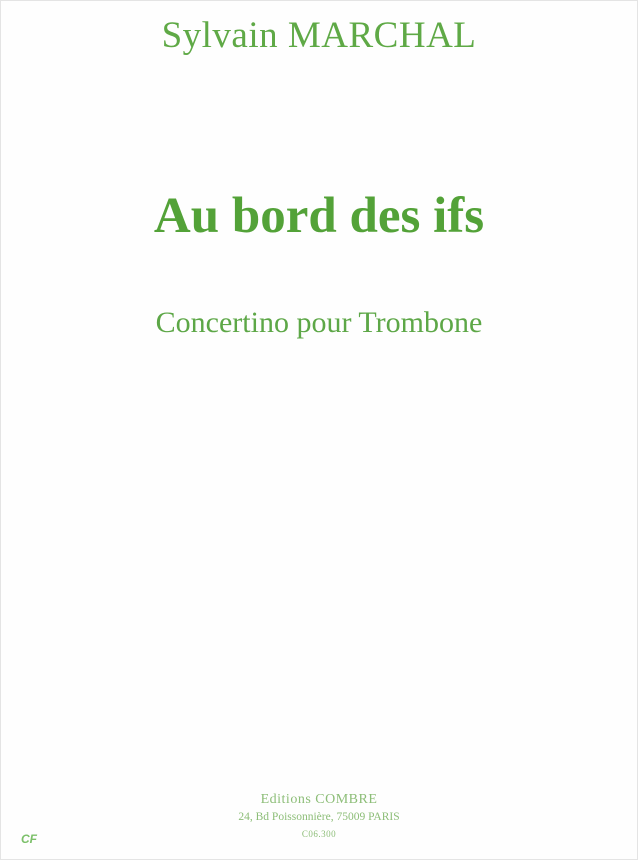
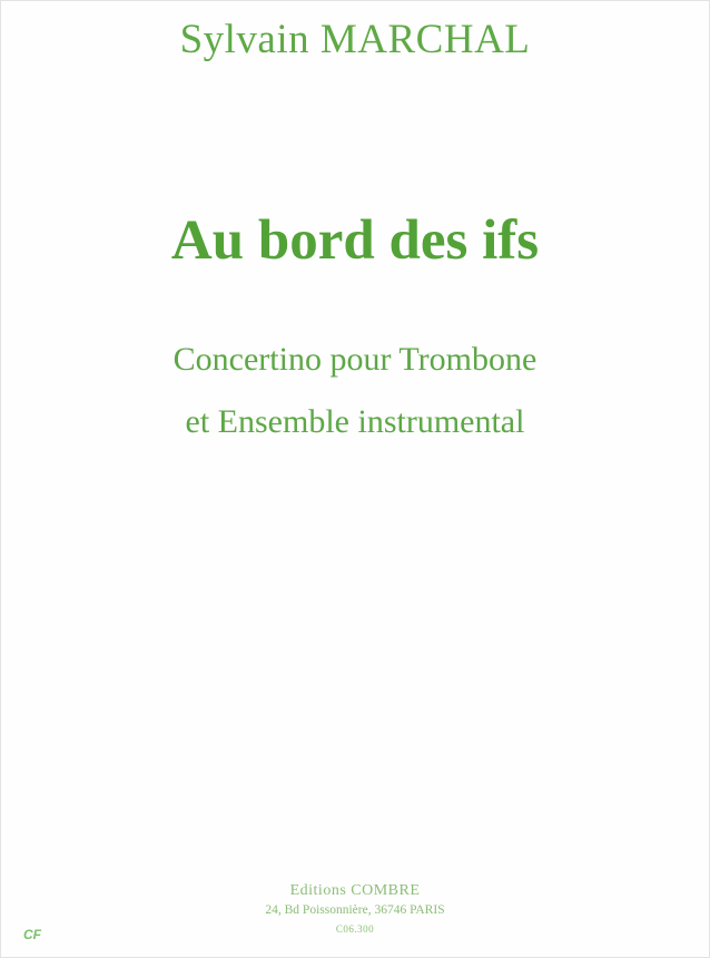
  Sylvain MARCHAL
  Au bord des ifs
  Concertino pour Trombone
+ et Ensemble instrumental
  Editions COMBRE
- 24, Bd Poissonnière, 75009 PARIS
+ 24, Bd Poissonnière, 36746 PARIS
  C06.300
  CF
